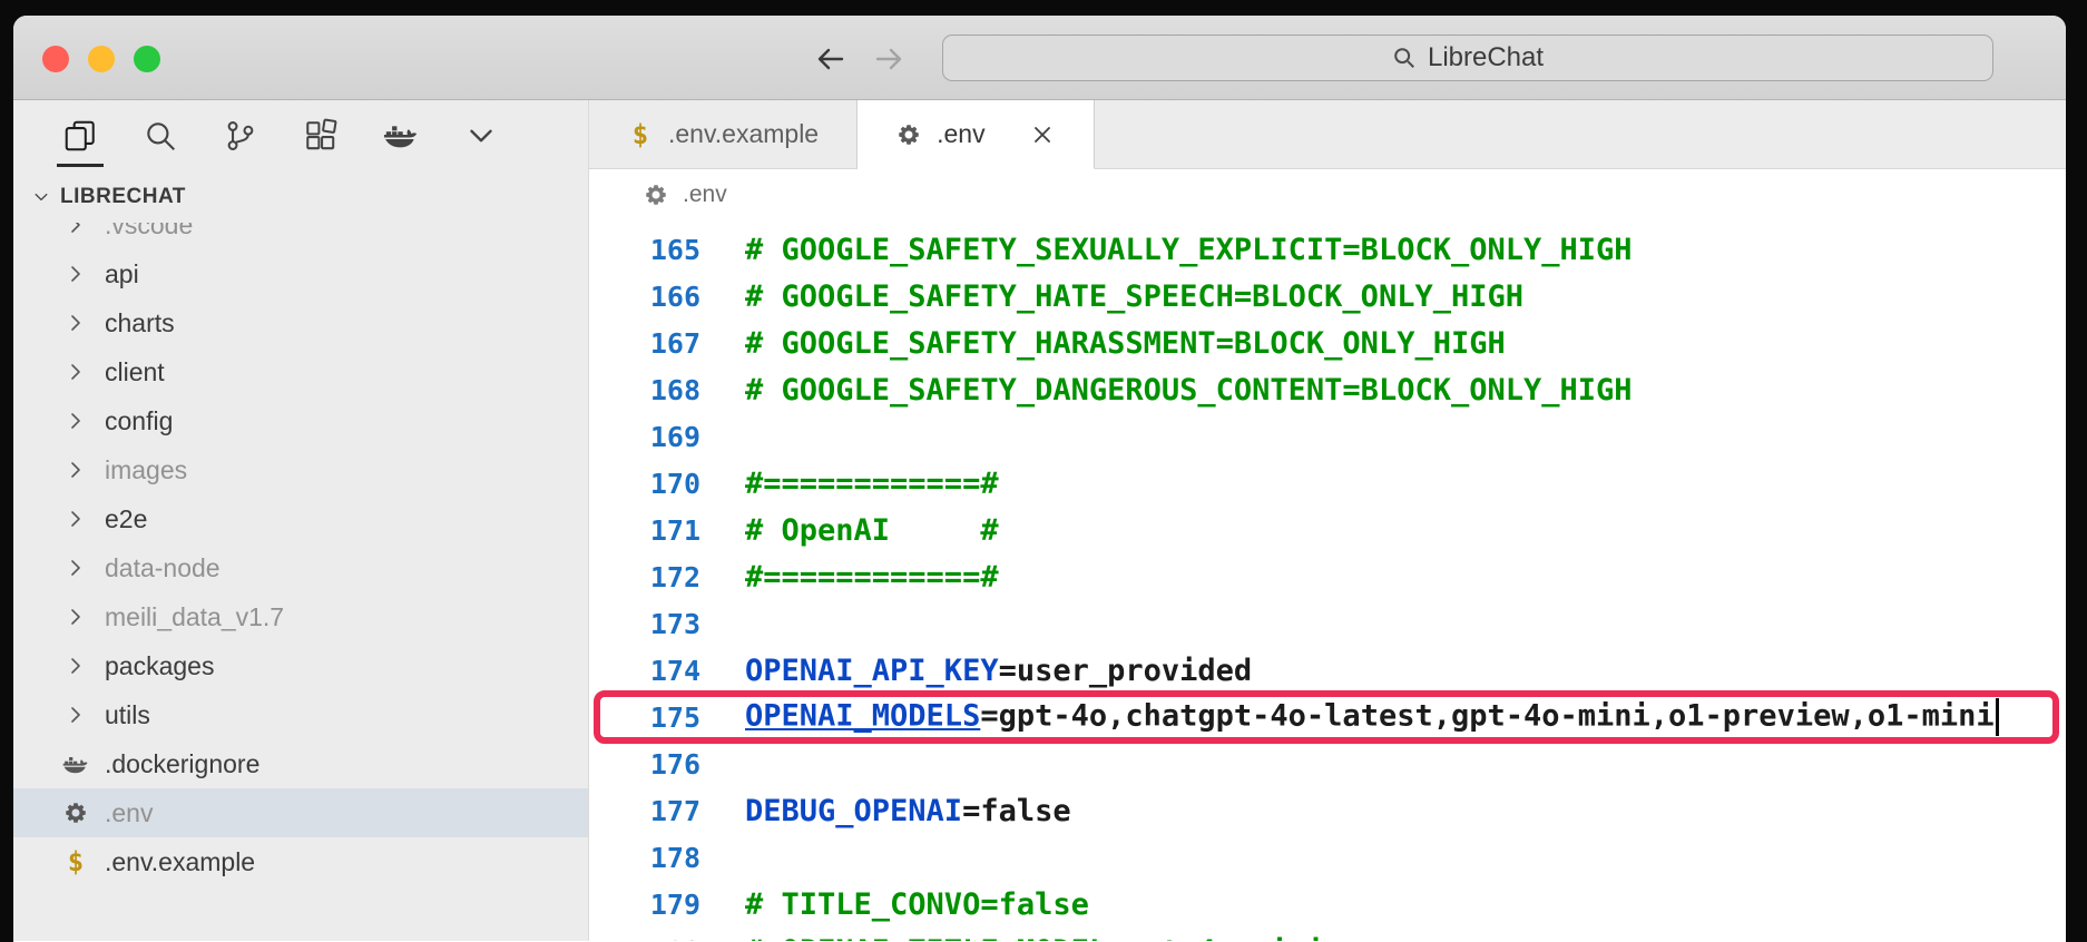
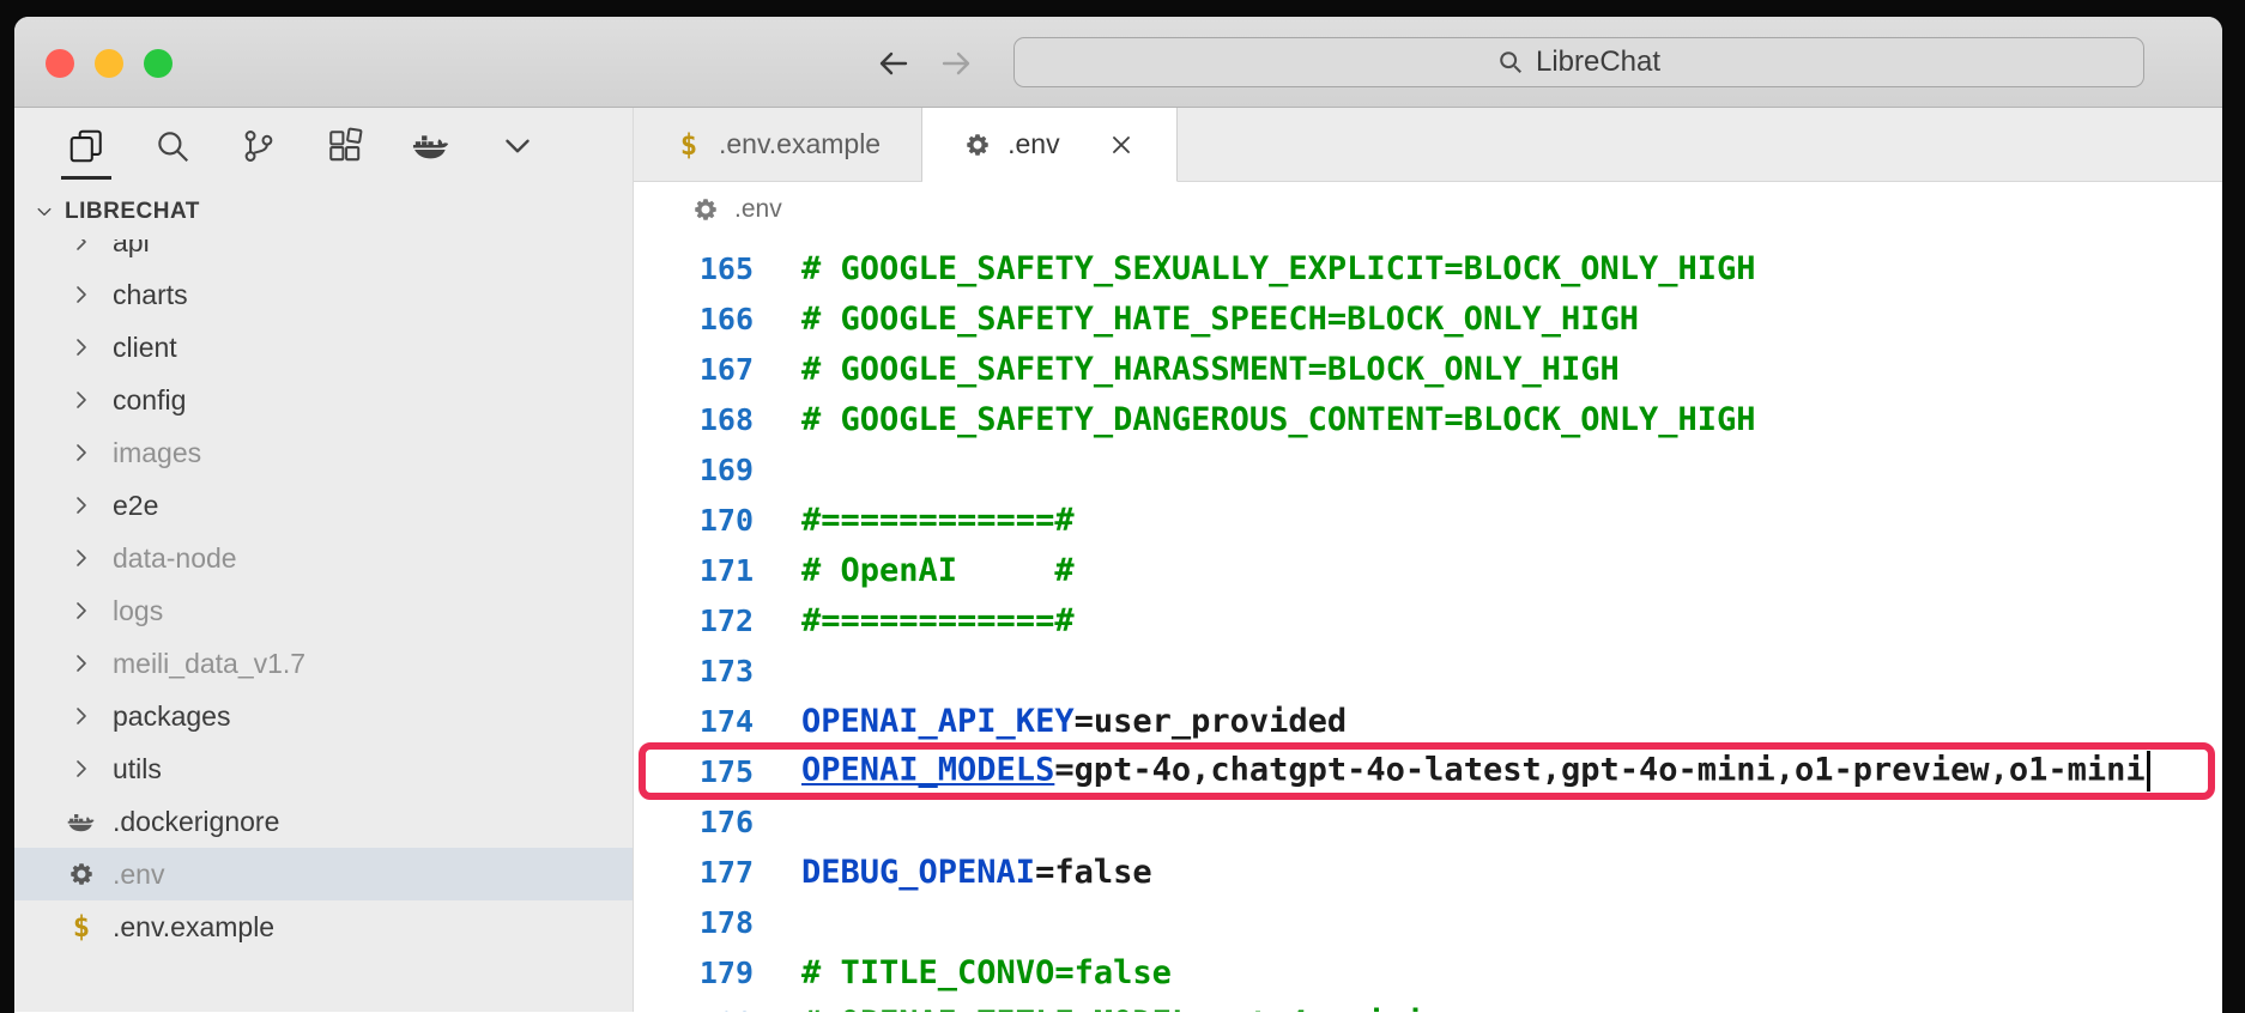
  LibreChat
  LIBRECHAT
- .vscode
  api
  charts
  client
  config
  images
  e2e
  data-node
+ logs
  meili_data_v1.7
  packages
  utils
  .dockerignore
  .env
  $
  .env.example
  $
  .env.example
  .env
  .env
  165
  # GOOGLE_SAFETY_SEXUALLY_EXPLICIT=BLOCK_ONLY_HIGH
  166
  # GOOGLE_SAFETY_HATE_SPEECH=BLOCK_ONLY_HIGH
  167
  # GOOGLE_SAFETY_HARASSMENT=BLOCK_ONLY_HIGH
  168
  # GOOGLE_SAFETY_DANGEROUS_CONTENT=BLOCK_ONLY_HIGH
  169
  170
  #============#
  171
  # OpenAI #
  172
  #============#
  173
  174
  OPENAI_API_KEY=user_provided
  175
  OPENAI_MODELS=gpt-4o,chatgpt-4o-latest,gpt-4o-mini,o1-preview,o1-mini
  176
  177
  DEBUG_OPENAI=false
  178
  179
  # TITLE_CONVO=false
